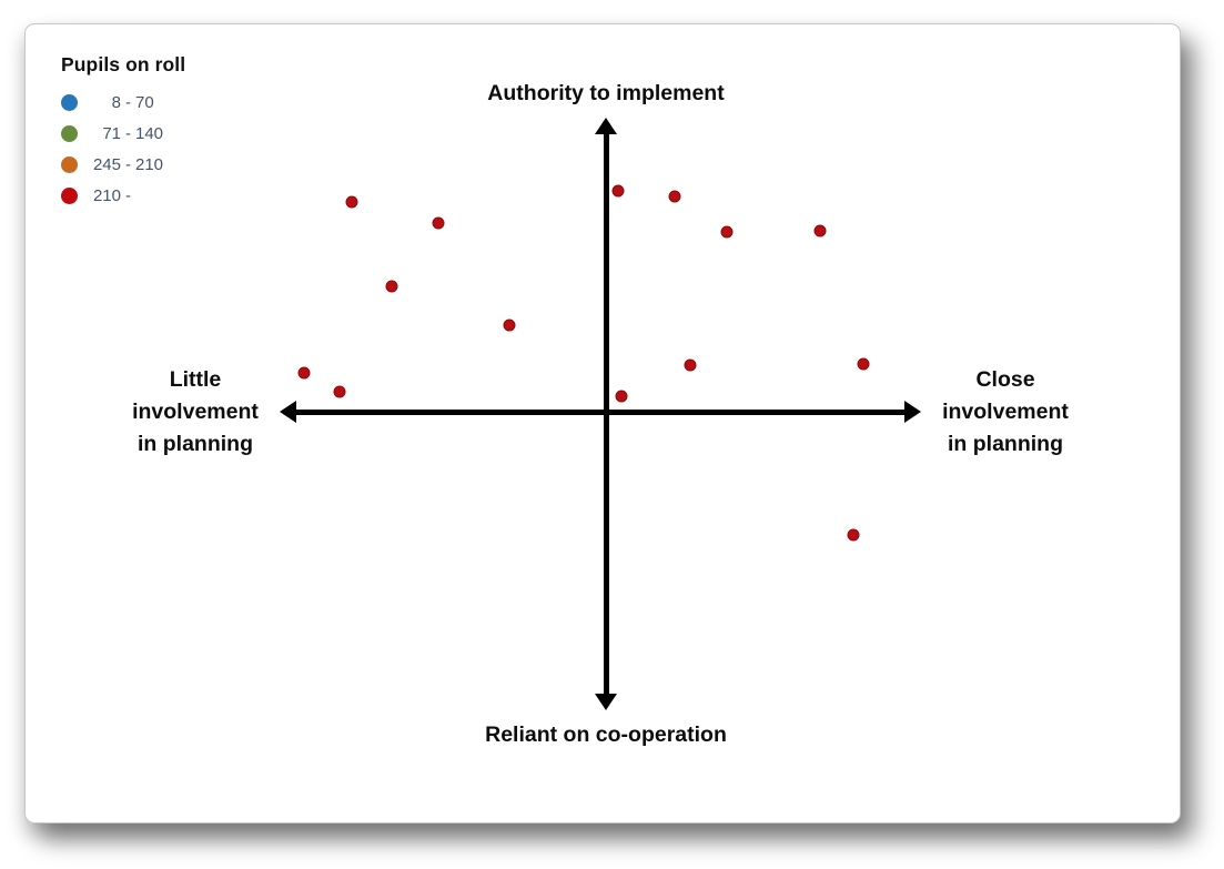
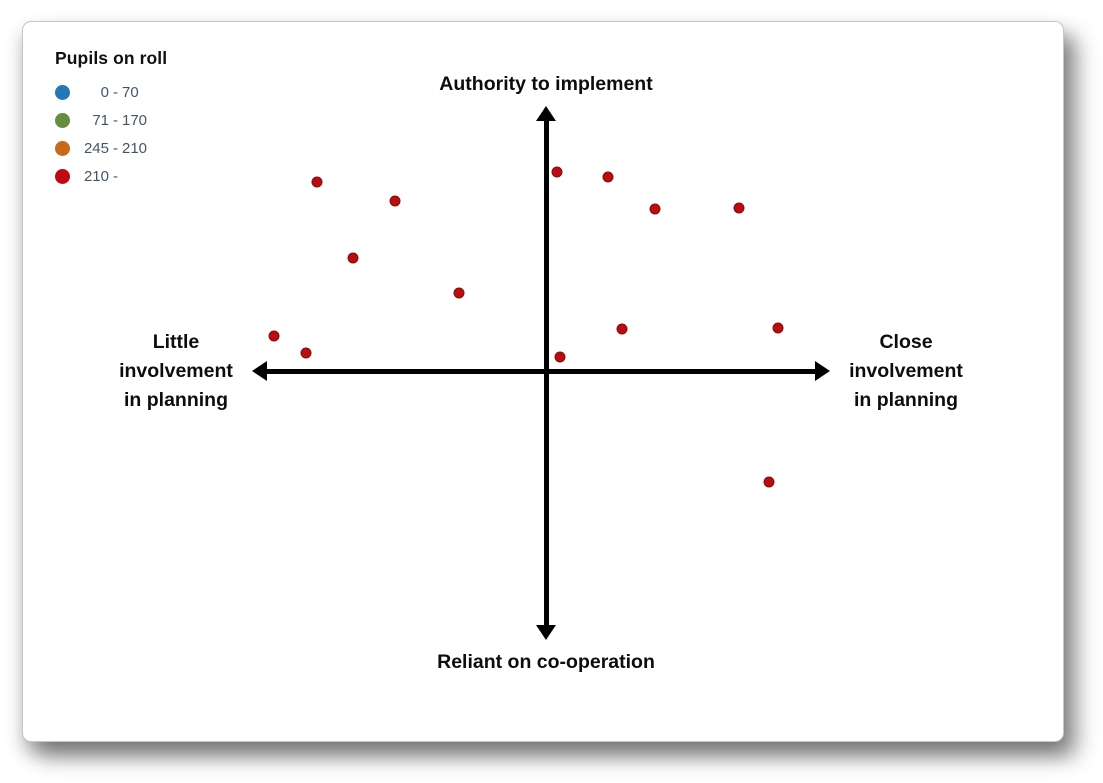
  Pupils on roll
- 8 - 70
+ 0 - 70
- 71 - 140
+ 71 - 170
  245 - 210
  210 -
  Authority to implement
  Reliant on co-operation
  Little
  involvement
  in planning
  Close
  involvement
  in planning
